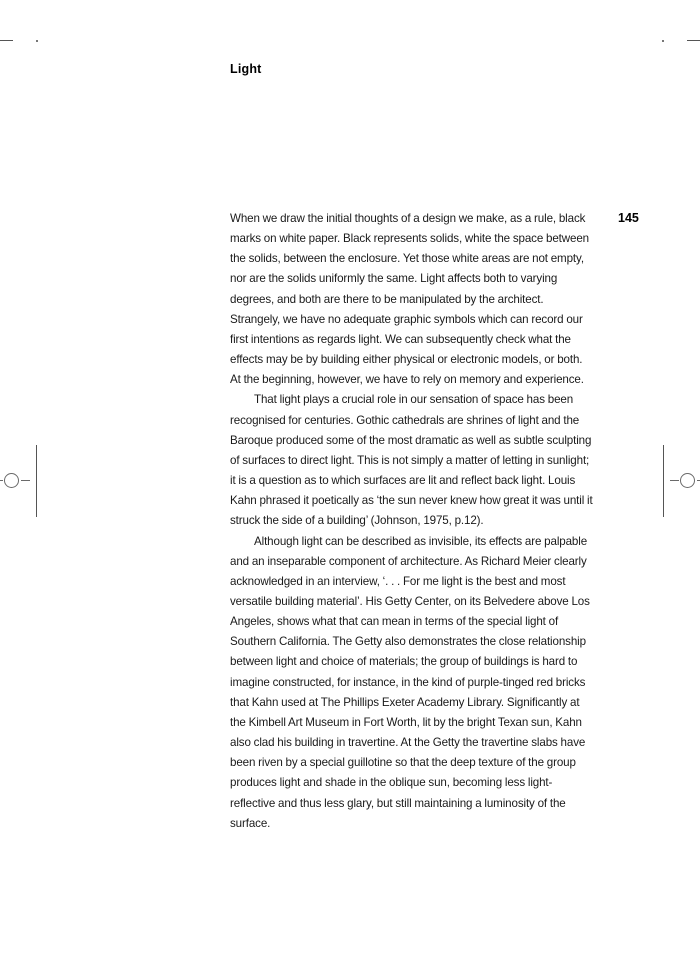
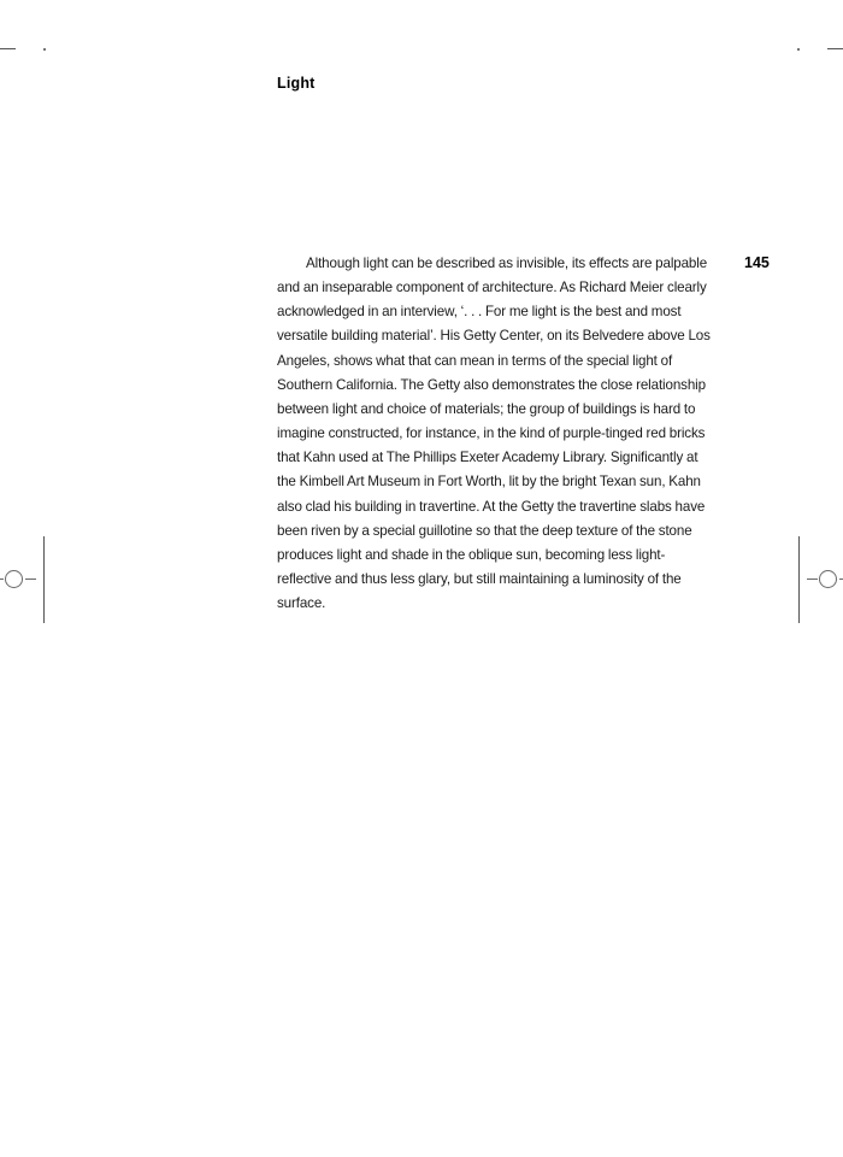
  Light
  145
- When we draw the initial thoughts of a design we make, as a rule, black marks on white paper. Black represents solids, white the space between the solids, between the enclosure. Yet those white areas are not empty, nor are the solids uniformly the same. Light affects both to varying degrees, and both are there to be manipulated by the architect. Strangely, we have no adequate graphic symbols which can record our first intentions as regards light. We can subsequently check what the effects may be by building either physical or electronic models, or both. At the beginning, however, we have to rely on memory and experience.
- That light plays a crucial role in our sensation of space has been recognised for centuries. Gothic cathedrals are shrines of light and the Baroque produced some of the most dramatic as well as subtle sculpting of surfaces to direct light. This is not simply a matter of letting in sunlight; it is a question as to which surfaces are lit and reflect back light. Louis Kahn phrased it poetically as ‘the sun never knew how great it was until it struck the side of a building’ (Johnson, 1975, p.12).
- Although light can be described as invisible, its effects are palpable and an inseparable component of architecture. As Richard Meier clearly acknowledged in an interview, ‘. . . For me light is the best and most versatile building material’. His Getty Center, on its Belvedere above Los Angeles, shows what that can mean in terms of the special light of Southern California. The Getty also demonstrates the close relationship between light and choice of materials; the group of buildings is hard to imagine constructed, for instance, in the kind of purple-tinged red bricks that Kahn used at The Phillips Exeter Academy Library. Significantly at the Kimbell Art Museum in Fort Worth, lit by the bright Texan sun, Kahn also clad his building in travertine. At the Getty the travertine slabs have been riven by a special guillotine so that the deep texture of the group produces light and shade in the oblique sun, becoming less light-reflective and thus less glary, but still maintaining a luminosity of the surface.
+ Although light can be described as invisible, its effects are palpable and an inseparable component of architecture. As Richard Meier clearly acknowledged in an interview, ‘. . . For me light is the best and most versatile building material’. His Getty Center, on its Belvedere above Los Angeles, shows what that can mean in terms of the special light of Southern California. The Getty also demonstrates the close relationship between light and choice of materials; the group of buildings is hard to imagine constructed, for instance, in the kind of purple-tinged red bricks that Kahn used at The Phillips Exeter Academy Library. Significantly at the Kimbell Art Museum in Fort Worth, lit by the bright Texan sun, Kahn also clad his building in travertine. At the Getty the travertine slabs have been riven by a special guillotine so that the deep texture of the stone produces light and shade in the oblique sun, becoming less light-reflective and thus less glary, but still maintaining a luminosity of the surface.
